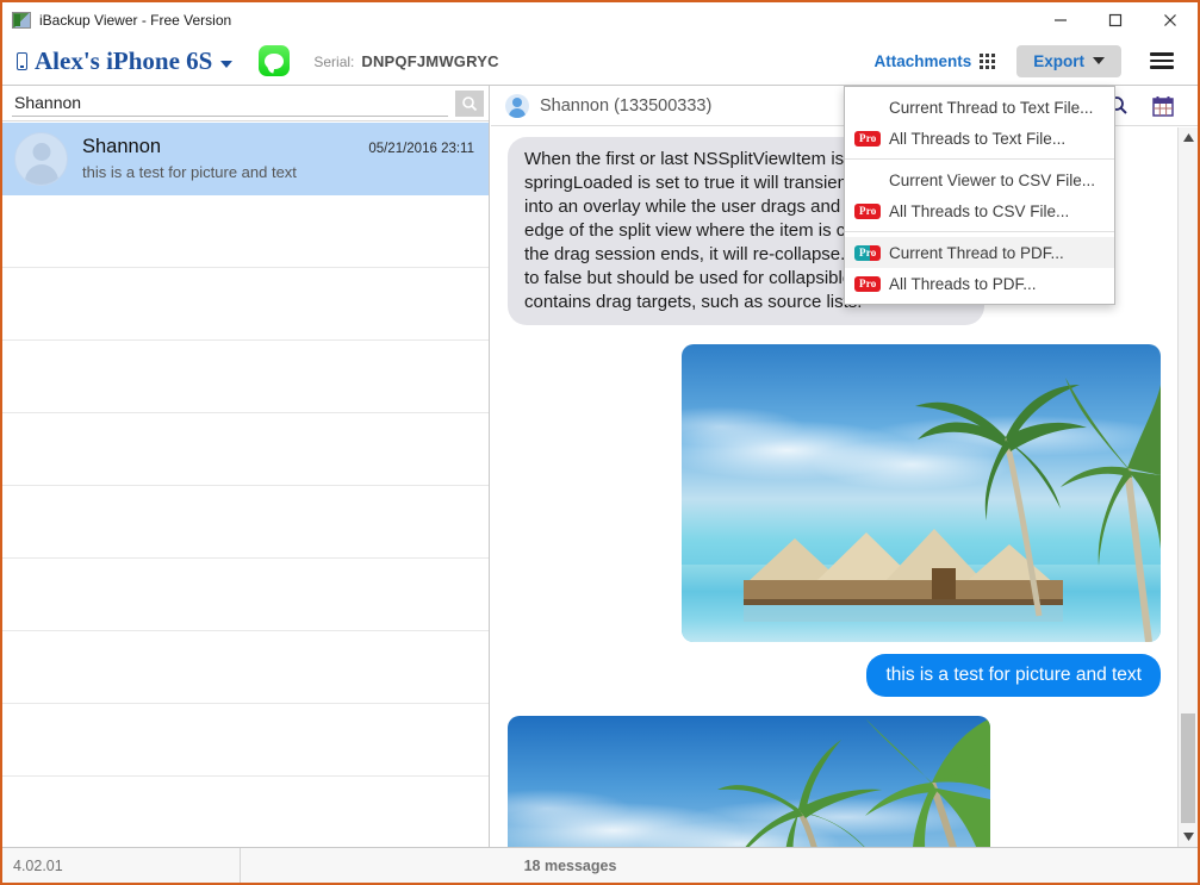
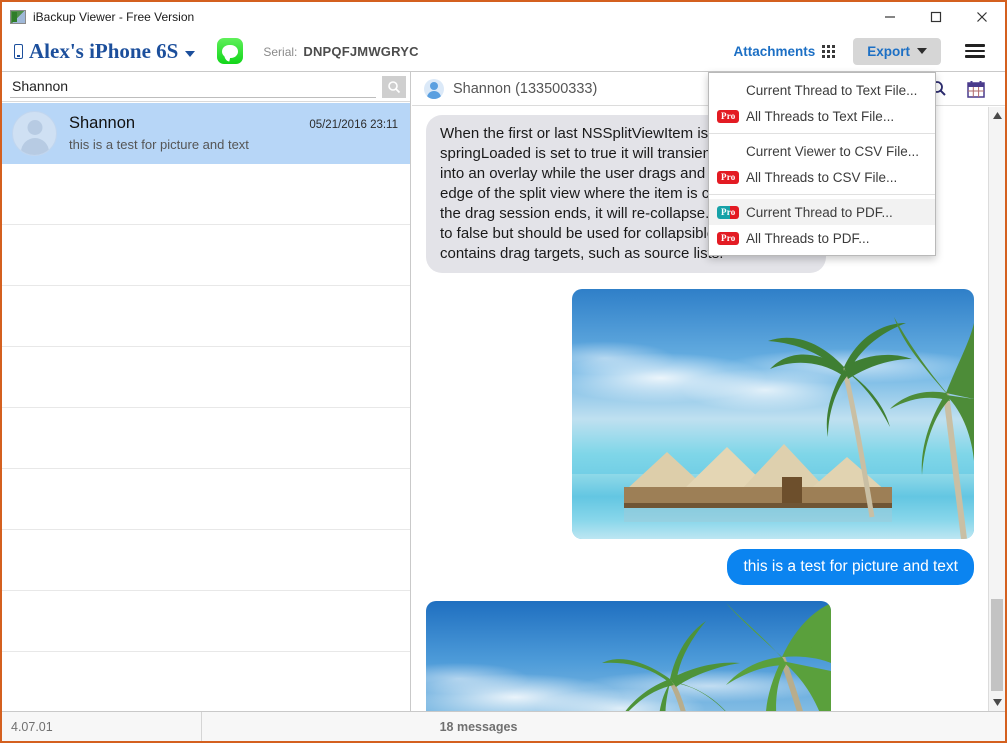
  iBackup Viewer - Free Version
  Alex's iPhone 6S
  Serial:
  DNPQFJMWGRYC
  Attachments
  Export
  Shannon
  Shannon
  05/21/2016 23:11
  this is a test for picture and text
  Shannon (133500333)
  When the first or last NSSplitViewItem is springLoaded is set to true it will transien into an overlay while the user drags and edge of the split view where the item is c the drag session ends, it will re-collapse to false but should be used for collapsibl contains drag targets, such as source lis
  this is a test for picture and text
  Current Thread to Text File...
  Pro
  All Threads to Text File...
  Current Viewer to CSV File...
  Pro
  All Threads to CSV File...
  Pro
  Current Thread to PDF...
  Pro
  All Threads to PDF...
- 4.02.01
+ 4.07.01
  18 messages
